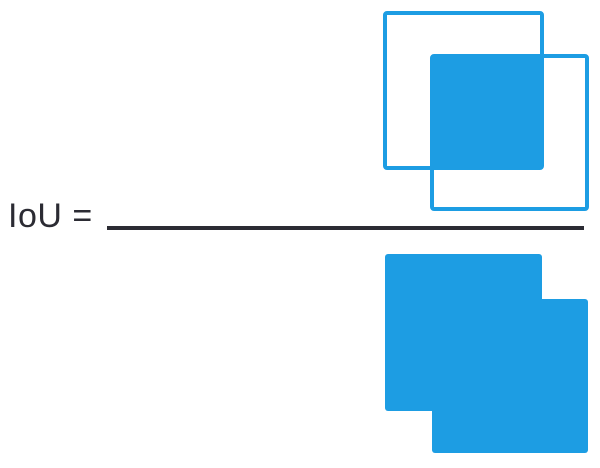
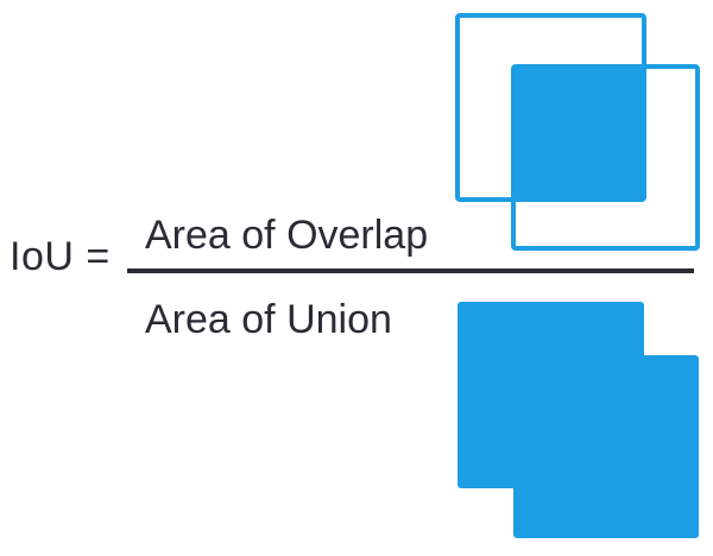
  IoU =
+ Area of Overlap
+ Area of Union
